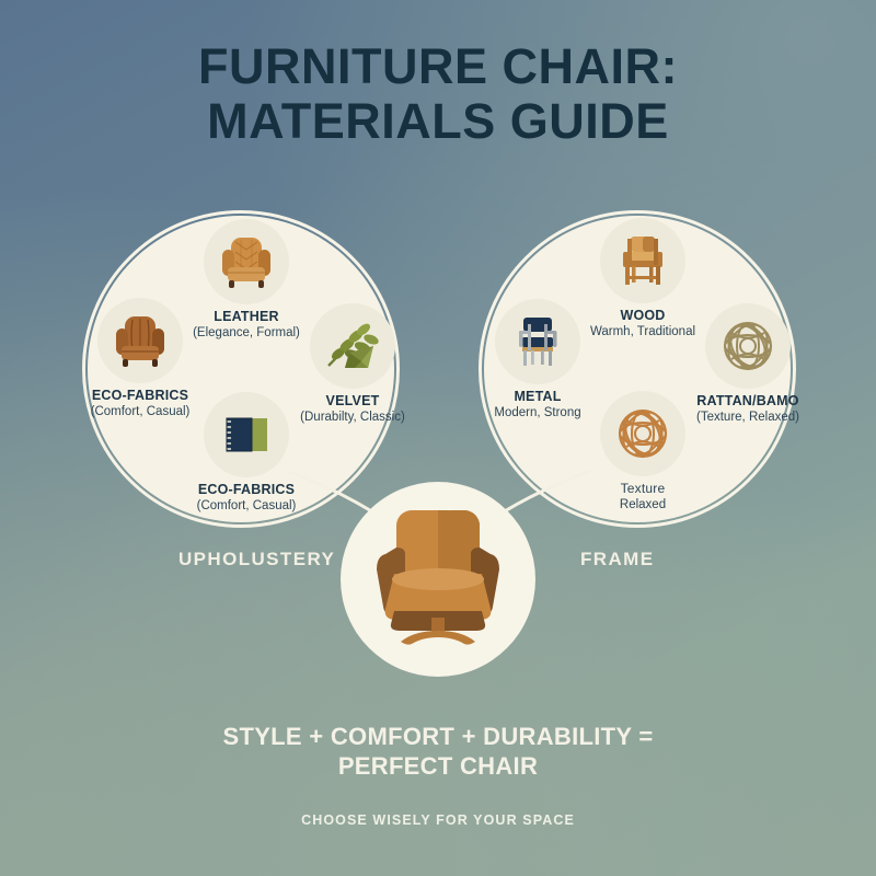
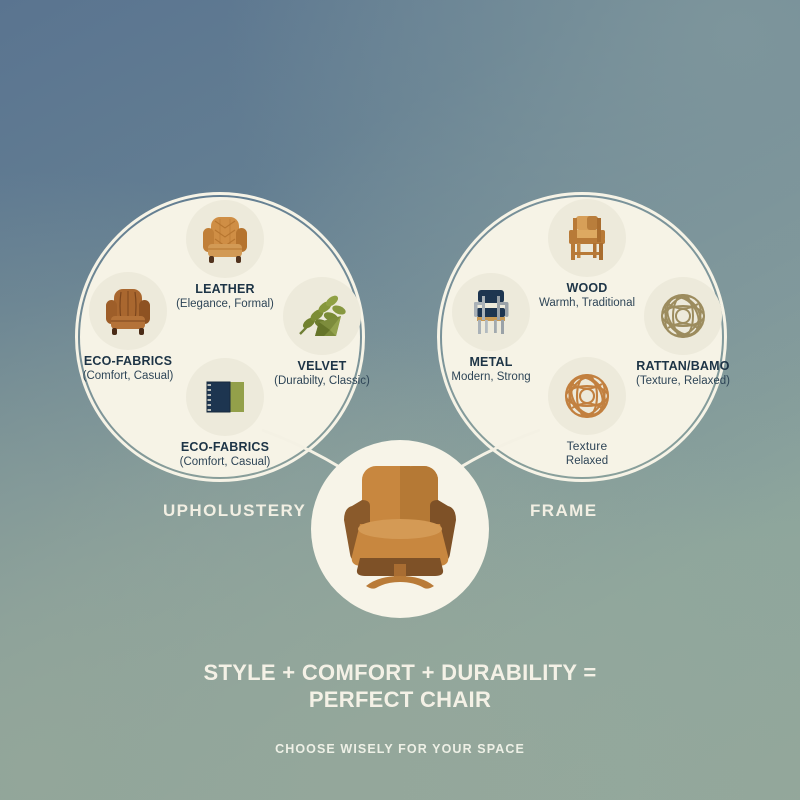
- FURNITURE CHAIR:
- MATERIALS GUIDE
  LEATHER
  (Elegance, Formal)
  ECO-FABRICS
  (Comfort, Casual)
  VELVET
  (Durabilty, Classic)
  ECO-FABRICS
  (Comfort, Casual)
  WOOD
  Warmh, Traditional
  METAL
  Modern, Strong
  RATTAN/BAMO
  (Texture, Relaxed)
  Texture
  Relaxed
  UPHOLUSTERY
  FRAME
  STYLE + COMFORT + DURABILITY =
  PERFECT CHAIR
  CHOOSE WISELY FOR YOUR SPACE
